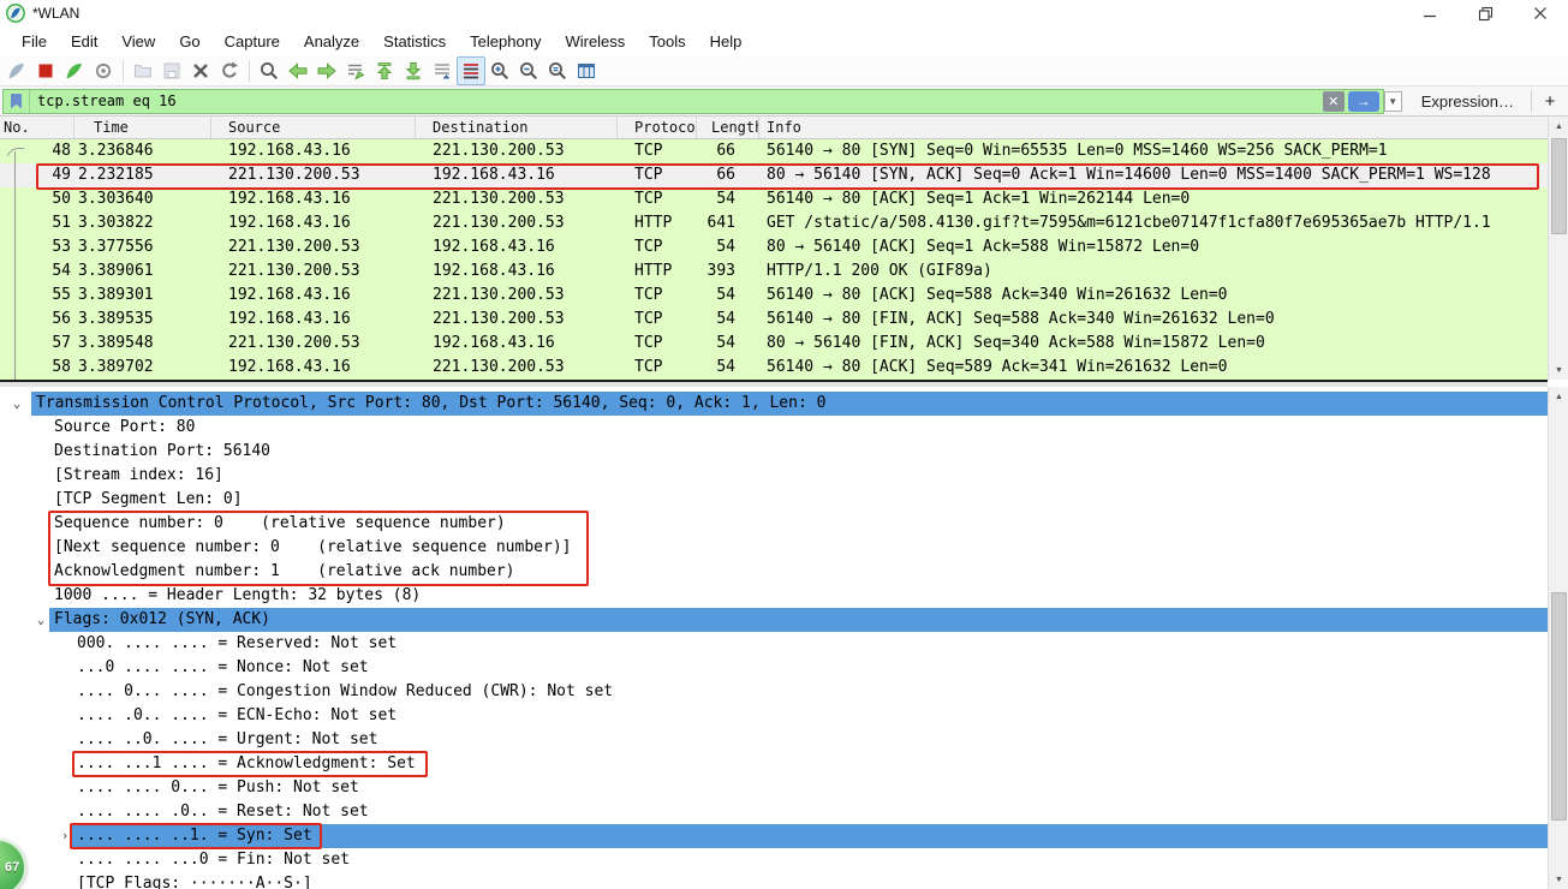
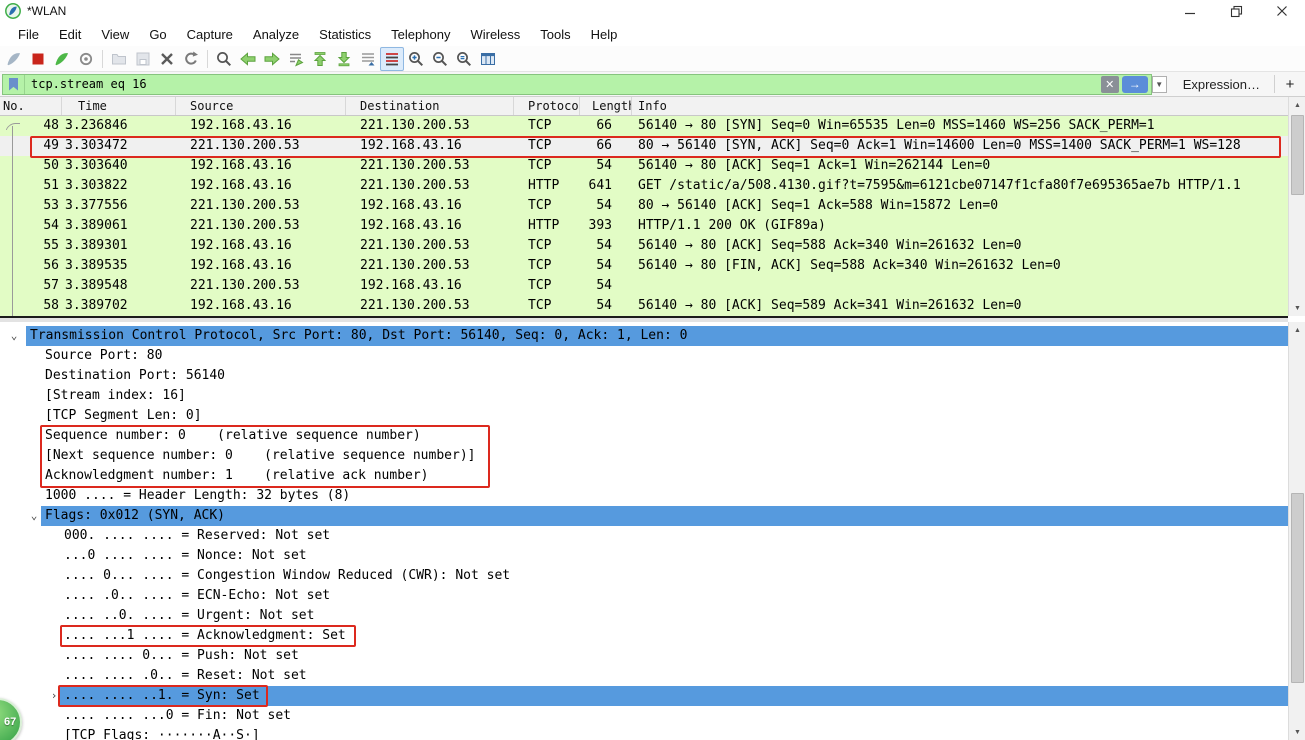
  *WLAN
  File
  Edit
  View
  Go
  Capture
  Analyze
  Statistics
  Telephony
  Wireless
  Tools
  Help
  tcp.stream eq 16
  ✕
  →
  ▼
  Expression…
  +
  No.
  Time
  Source
  Destination
  Protoco
  Length
  Info
  48
  3.236846
  192.168.43.16
  221.130.200.53
  TCP
  66
  56140 → 80 [SYN] Seq=0 Win=65535 Len=0 MSS=1460 WS=256 SACK_PERM=1
  49
- 2.232185
+ 3.303472
  221.130.200.53
  192.168.43.16
  TCP
  66
  80 → 56140 [SYN, ACK] Seq=0 Ack=1 Win=14600 Len=0 MSS=1400 SACK_PERM=1 WS=128
  50
  3.303640
  192.168.43.16
  221.130.200.53
  TCP
  54
  56140 → 80 [ACK] Seq=1 Ack=1 Win=262144 Len=0
  51
  3.303822
  192.168.43.16
  221.130.200.53
  HTTP
  641
  GET /static/a/508.4130.gif?t=7595&m=6121cbe07147f1cfa80f7e695365ae7b HTTP/1.1
  53
  3.377556
  221.130.200.53
  192.168.43.16
  TCP
  54
  80 → 56140 [ACK] Seq=1 Ack=588 Win=15872 Len=0
  54
  3.389061
  221.130.200.53
  192.168.43.16
  HTTP
  393
  HTTP/1.1 200 OK (GIF89a)
  55
  3.389301
  192.168.43.16
  221.130.200.53
  TCP
  54
  56140 → 80 [ACK] Seq=588 Ack=340 Win=261632 Len=0
  56
  3.389535
  192.168.43.16
  221.130.200.53
  TCP
  54
  56140 → 80 [FIN, ACK] Seq=588 Ack=340 Win=261632 Len=0
  57
  3.389548
  221.130.200.53
  192.168.43.16
  TCP
  54
- 80 → 56140 [FIN, ACK] Seq=340 Ack=588 Win=15872 Len=0
  58
  3.389702
  192.168.43.16
  221.130.200.53
  TCP
  54
  56140 → 80 [ACK] Seq=589 Ack=341 Win=261632 Len=0
  ⌄
  Transmission Control Protocol, Src Port: 80, Dst Port: 56140, Seq: 0, Ack: 1, Len: 0
  Source Port: 80
  Destination Port: 56140
  [Stream index: 16]
  [TCP Segment Len: 0]
  Sequence number: 0 (relative sequence number)
  [Next sequence number: 0 (relative sequence number)]
  Acknowledgment number: 1 (relative ack number)
  1000 .... = Header Length: 32 bytes (8)
  ⌄
  Flags: 0x012 (SYN, ACK)
  000. .... .... = Reserved: Not set
  ...0 .... .... = Nonce: Not set
  .... 0... .... = Congestion Window Reduced (CWR): Not set
  .... .0.. .... = ECN-Echo: Not set
  .... ..0. .... = Urgent: Not set
  .... ...1 .... = Acknowledgment: Set
  .... .... 0... = Push: Not set
  .... .... .0.. = Reset: Not set
  ›
  .... .... ..1. = Syn: Set
  .... .... ...0 = Fin: Not set
  [TCP Flags: ·······A··S·]
  67
